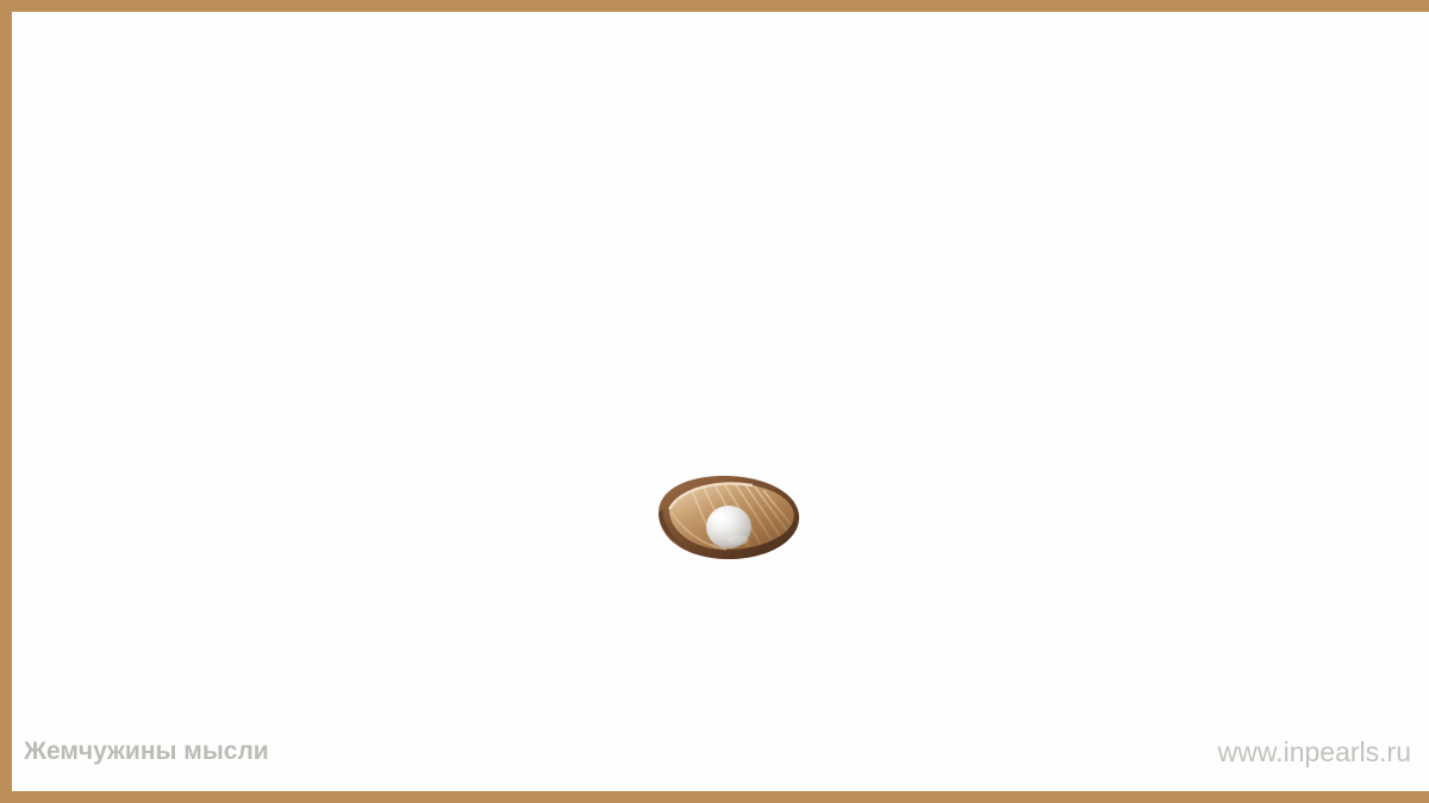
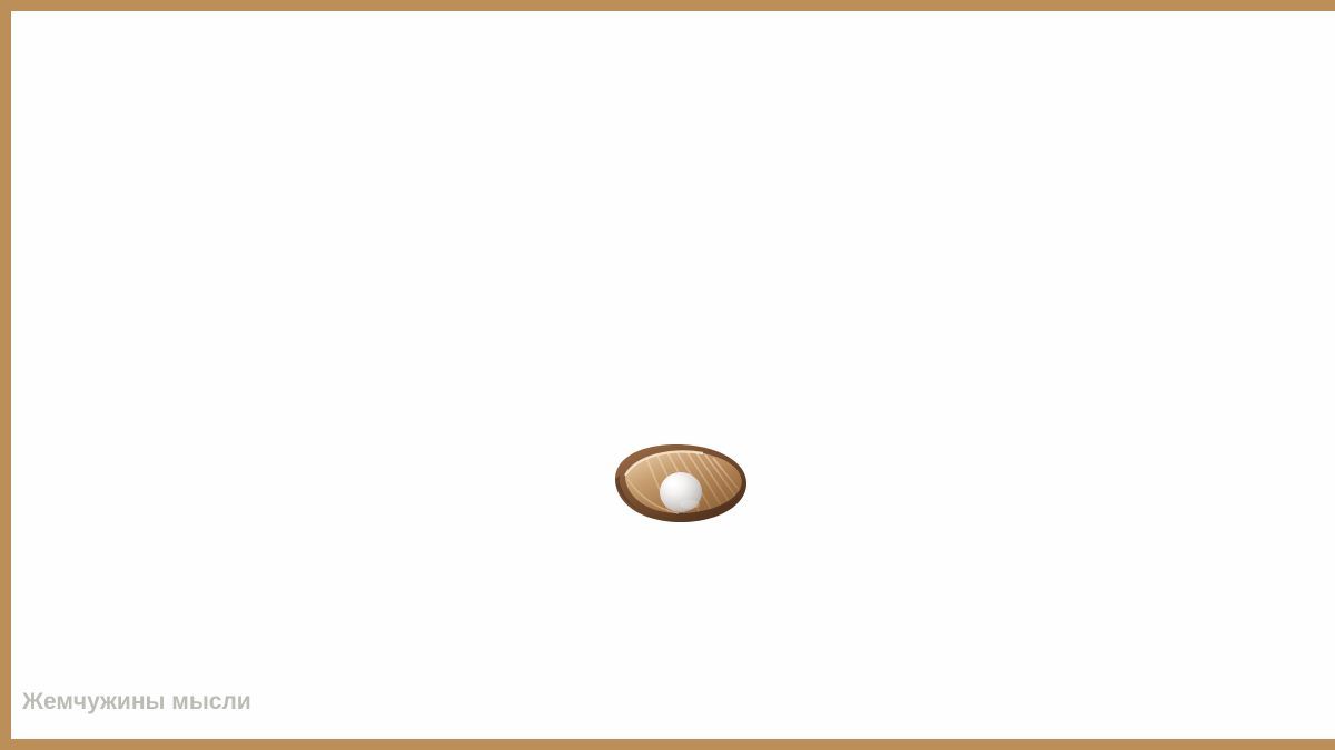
  Жемчужины мысли
- www.inpearls.ru
